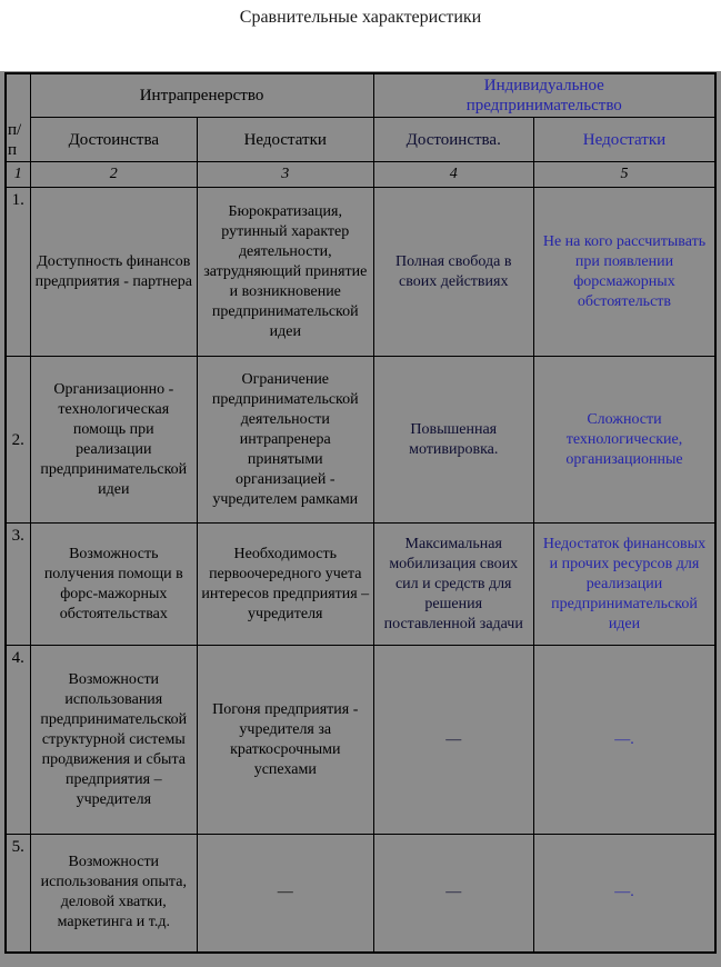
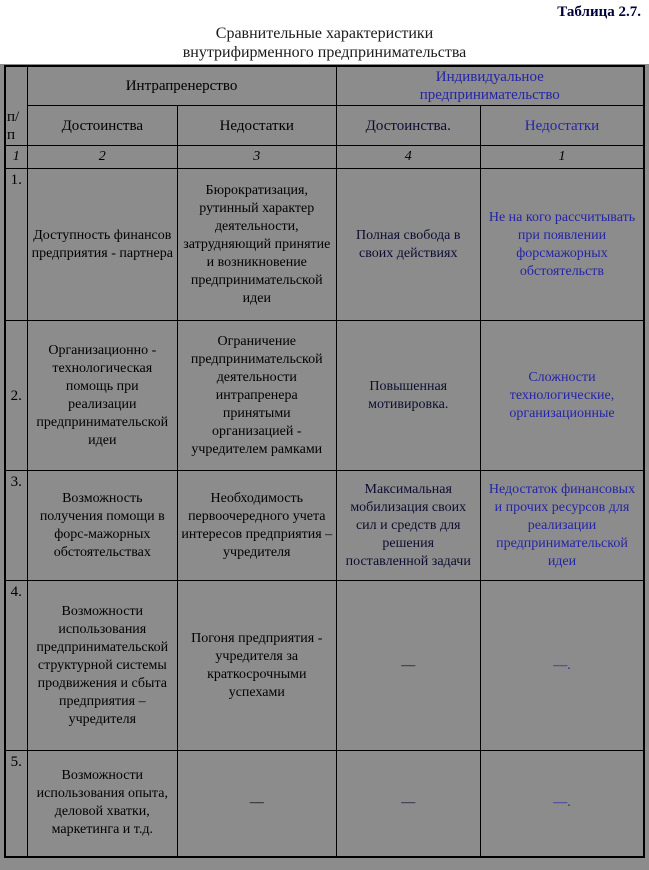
+ Таблица 2.7.
  Сравнительные характеристики
+ внутрифирменного предпринимательства
  п/п	Интрапренерство	Индивидуальное предпринимательство
  Достоинства	Недостатки	Достоинства.	Недостатки
- 1	2	3	4	5
+ 1	2	3	4	1
  1.	Доступность финансов предприятия - партнера	Бюрократизация, рутинный характер деятельности, затрудняющий принятие и возникновение предпринимательской идеи	Полная свобода в своих действиях	Не на кого рассчитывать при появлении форсмажорных обстоятельств
  2.	Организационно - технологическая помощь при реализации предпринимательской идеи	Ограничение предпринимательской деятельности интрапренера принятыми организацией - учредителем рамками	Повышенная мотивировка.	Сложности технологические, организационные
  3.	Возможность получения помощи в форс-мажорных обстоятельствах	Необходимость первоочередного учета интересов предприятия – учредителя	Максимальная мобилизация своих сил и средств для решения поставленной задачи	Недостаток финансовых и прочих ресурсов для реализации предпринимательской идеи
  4.	Возможности использования предпринимательской структурной системы продвижения и сбыта предприятия – учредителя	Погоня предприятия - учредителя за краткосрочными успехами	—	—.
  5.	Возможности использования опыта, деловой хватки, маркетинга и т.д.	—	—	—.
